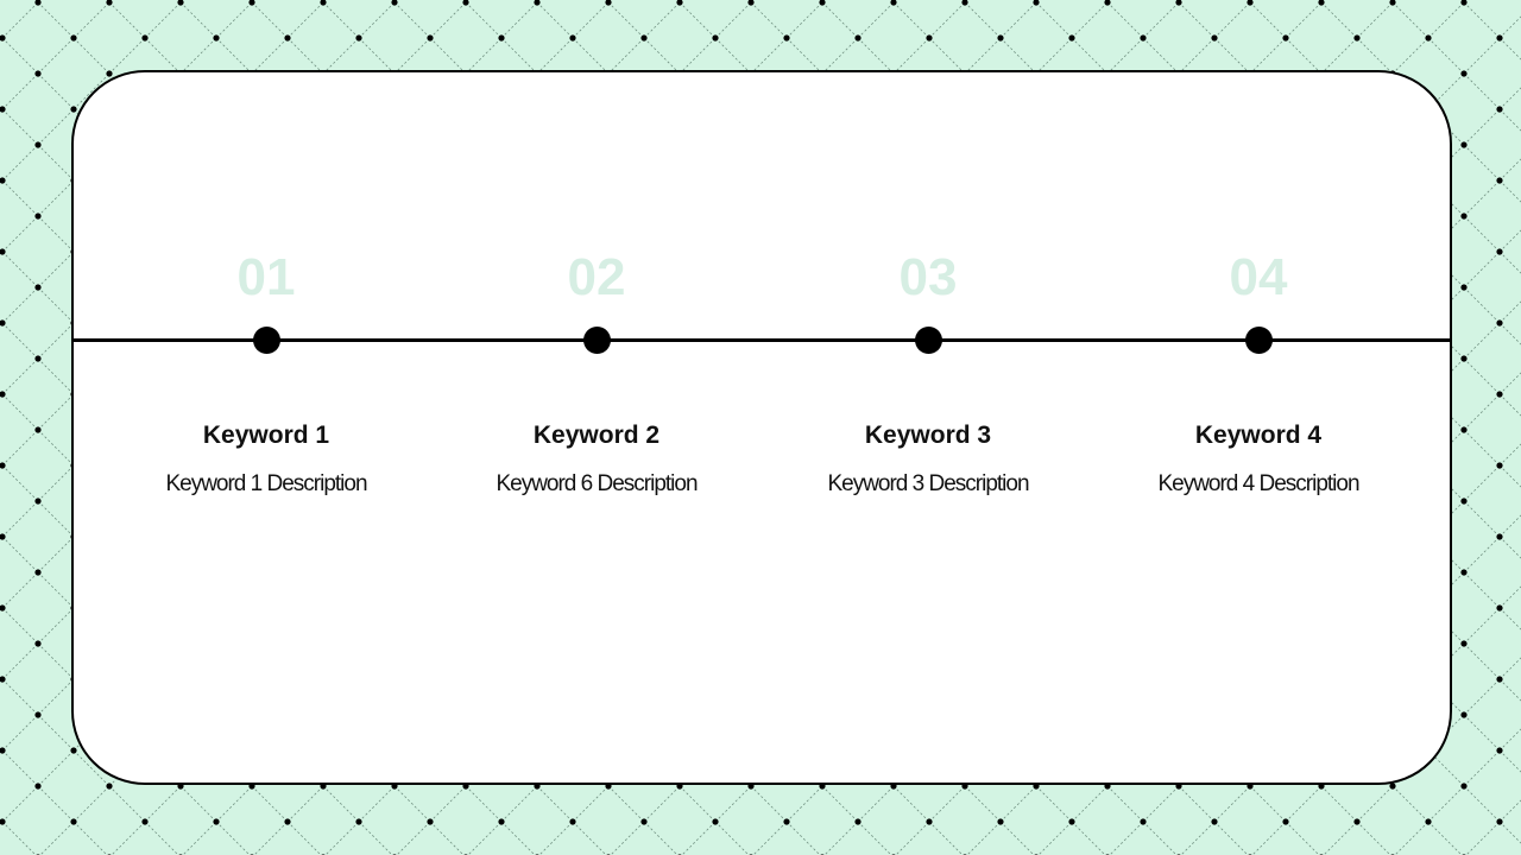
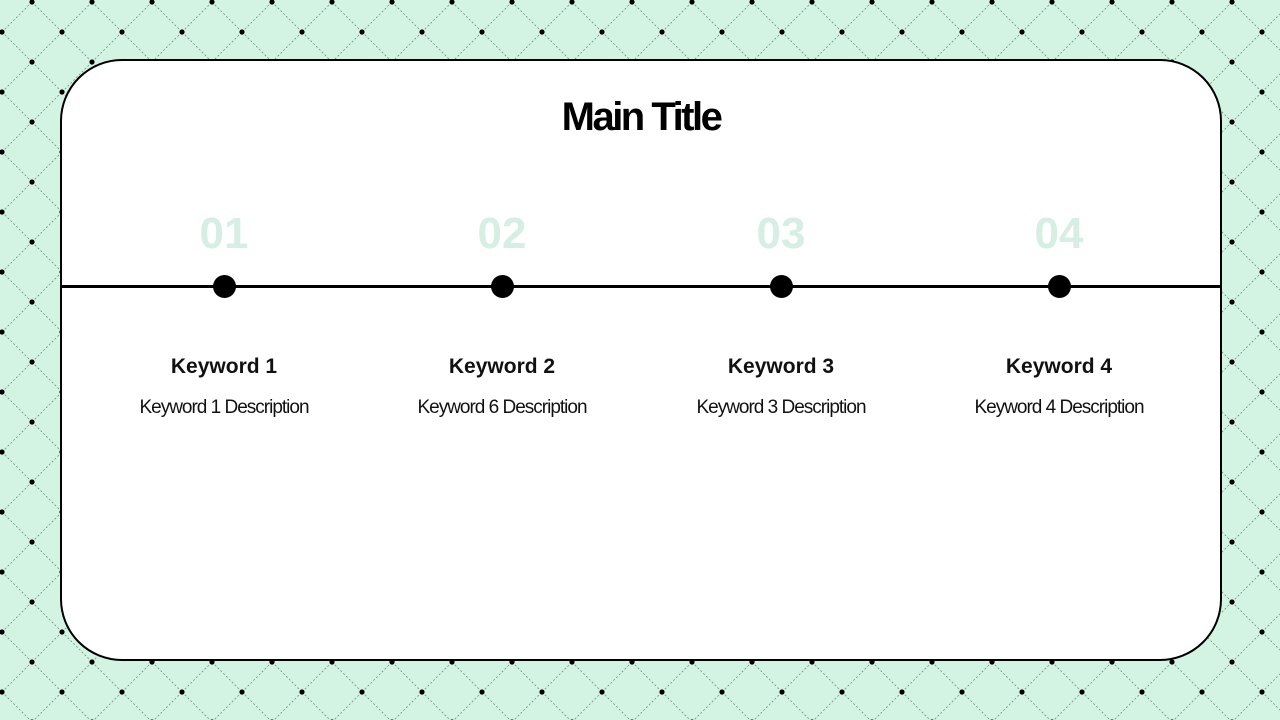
+ Main Title
  01
  Keyword 1
  Keyword 1 Description
  02
  Keyword 2
  Keyword 6 Description
  03
  Keyword 3
  Keyword 3 Description
  04
  Keyword 4
  Keyword 4 Description
